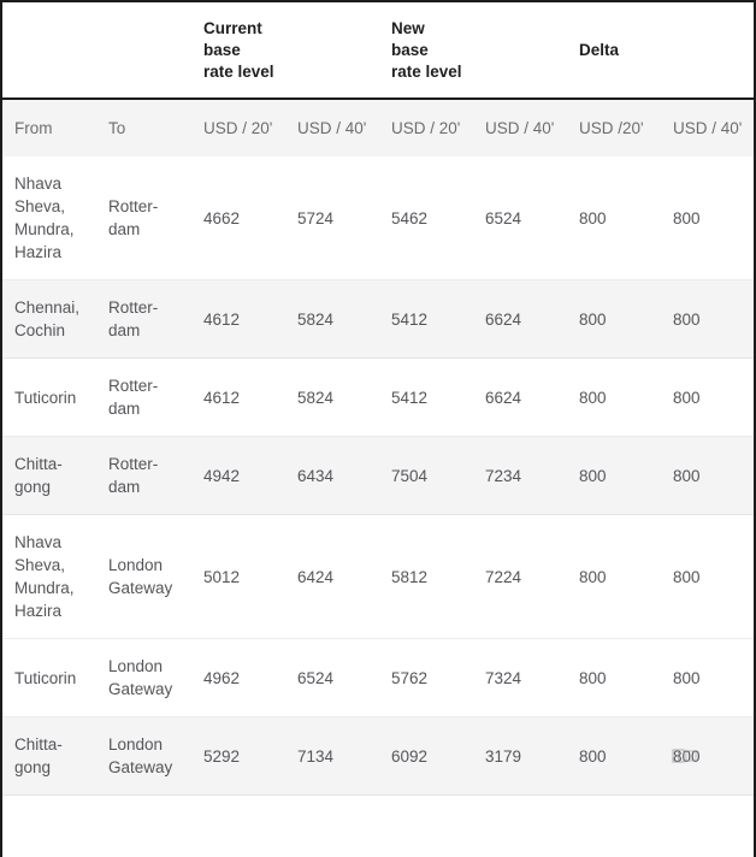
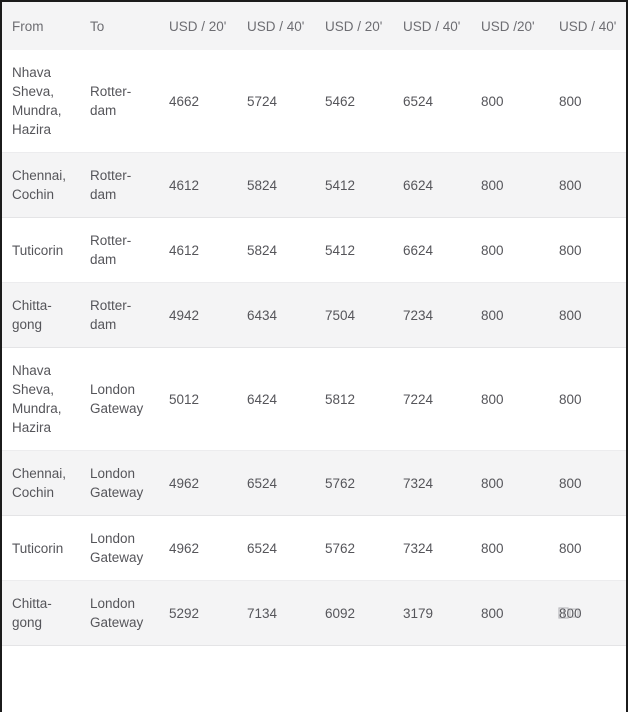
- 		Current base rate level	New base rate level	Delta
  From	To	USD / 20'	USD / 40'	USD / 20'	USD / 40'	USD /20'	USD / 40'
  Nhava Sheva, Mundra, Hazira	Rotter- dam	4662	5724	5462	6524	800	800
  Chennai, Cochin	Rotter- dam	4612	5824	5412	6624	800	800
  Tuticorin	Rotter- dam	4612	5824	5412	6624	800	800
  Chitta- gong	Rotter- dam	4942	6434	7504	7234	800	800
  Nhava Sheva, Mundra, Hazira	London Gateway	5012	6424	5812	7224	800	800
+ Chennai, Cochin	London Gateway	4962	6524	5762	7324	800	800
  Tuticorin	London Gateway	4962	6524	5762	7324	800	800
  Chitta- gong	London Gateway	5292	7134	6092	3179	800	800
